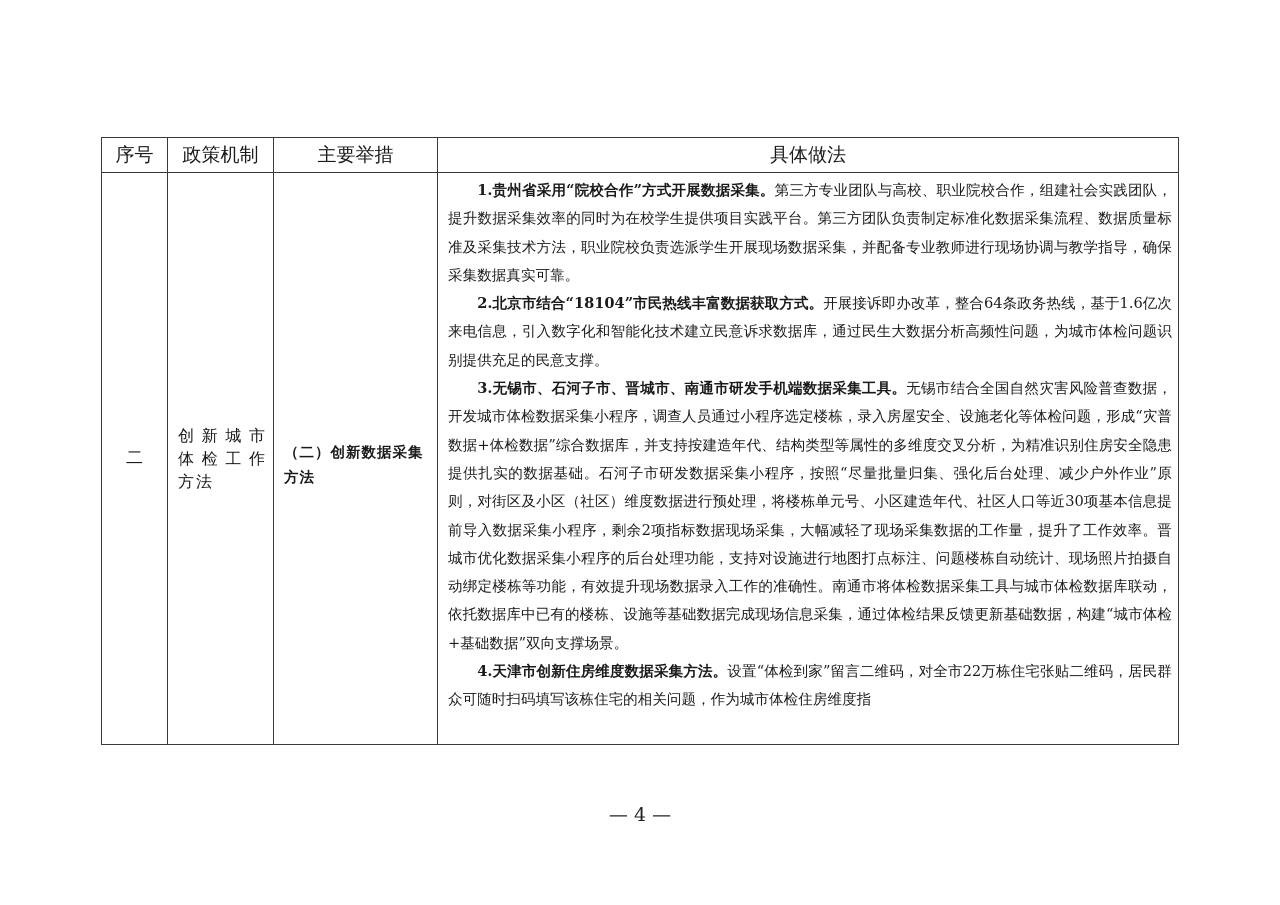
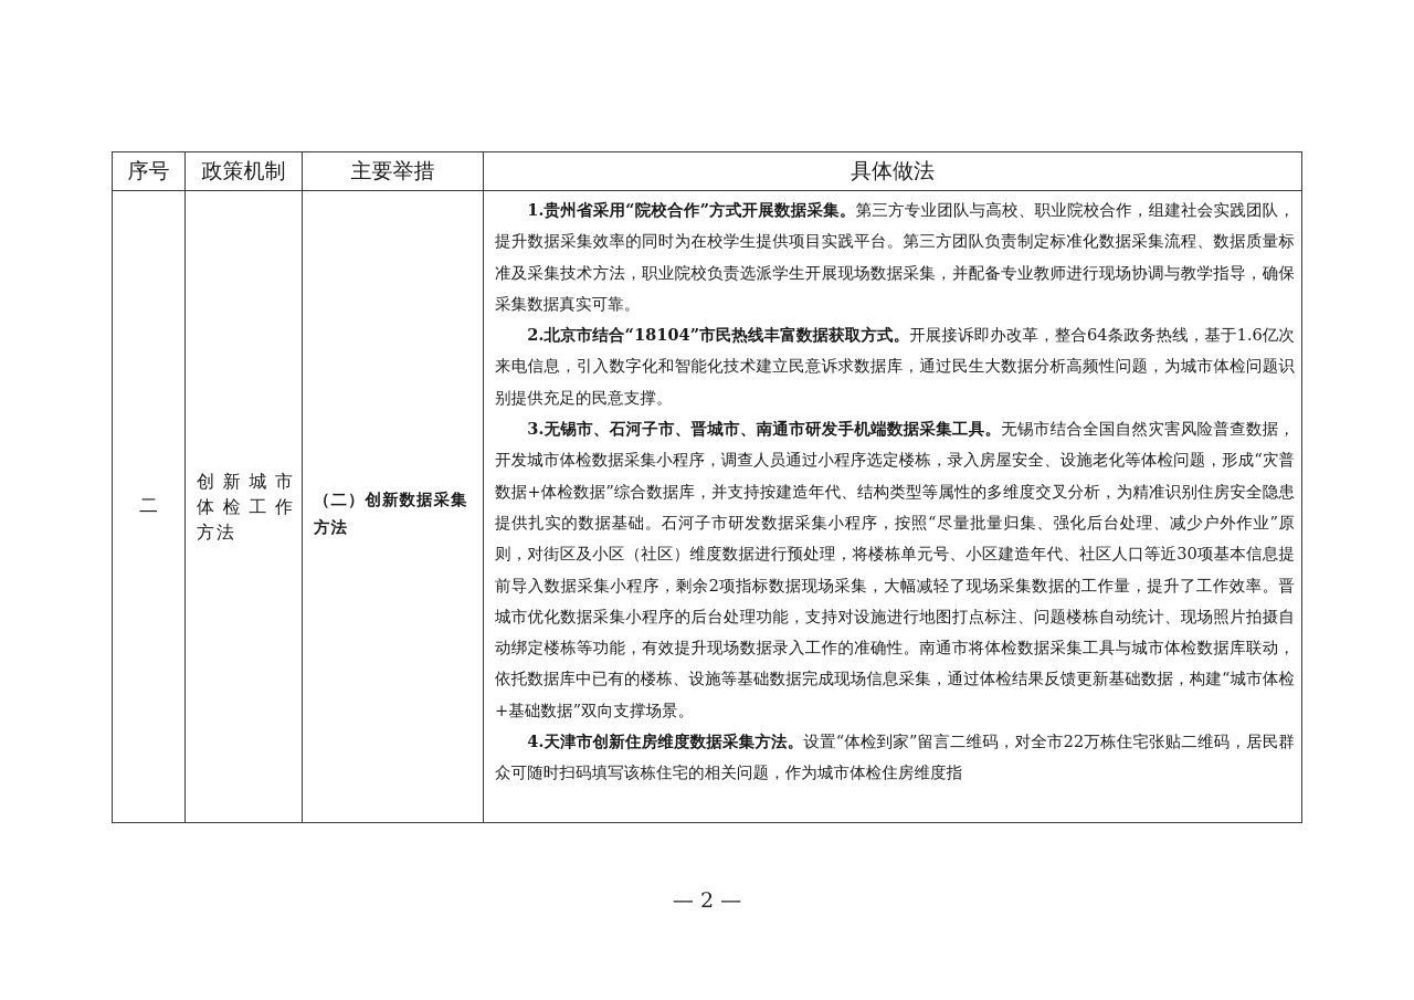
  序号	政策机制	主要举措	具体做法
  二	创新城市 体检工作 方法	（二）创新数据采集方法	1.贵州省采用“院校合作”方式开展数据采集。第三方专业团队与高校、职业院校合作，组建社会实践团队，提升数据采集效率的同时为在校学生提供项目实践平台。第三方团队负责制定标准化数据采集流程、数据质量标准及采集技术方法，职业院校负责选派学生开展现场数据采集，并配备专业教师进行现场协调与教学指导，确保采集数据真实可靠。 2.北京市结合“18104”市民热线丰富数据获取方式。开展接诉即办改革，整合64条政务热线，基于1.6亿次来电信息，引入数字化和智能化技术建立民意诉求数据库，通过民生大数据分析高频性问题，为城市体检问题识别提供充足的民意支撑。 3.无锡市、石河子市、晋城市、南通市研发手机端数据采集工具。无锡市结合全国自然灾害风险普查数据，开发城市体检数据采集小程序，调查人员通过小程序选定楼栋，录入房屋安全、设施老化等体检问题，形成“灾普数据+体检数据”综合数据库，并支持按建造年代、结构类型等属性的多维度交叉分析，为精准识别住房安全隐患提供扎实的数据基础。石河子市研发数据采集小程序，按照“尽量批量归集、强化后台处理、减少户外作业”原则，对街区及小区（社区）维度数据进行预处理，将楼栋单元号、小区建造年代、社区人口等近30项基本信息提前导入数据采集小程序，剩余2项指标数据现场采集，大幅减轻了现场采集数据的工作量，提升了工作效率。晋城市优化数据采集小程序的后台处理功能，支持对设施进行地图打点标注、问题楼栋自动统计、现场照片拍摄自动绑定楼栋等功能，有效提升现场数据录入工作的准确性。南通市将体检数据采集工具与城市体检数据库联动，依托数据库中已有的楼栋、设施等基础数据完成现场信息采集，通过体检结果反馈更新基础数据，构建“城市体检+基础数据”双向支撑场景。 4.天津市创新住房维度数据采集方法。设置“体检到家”留言二维码，对全市22万栋住宅张贴二维码，居民群众可随时扫码填写该栋住宅的相关问题，作为城市体检住房维度指
- — 4 —
+ — 2 —
